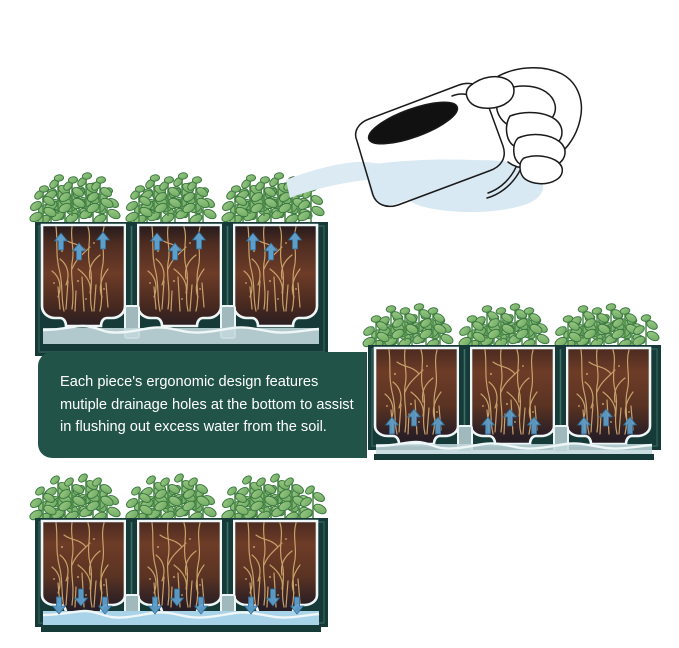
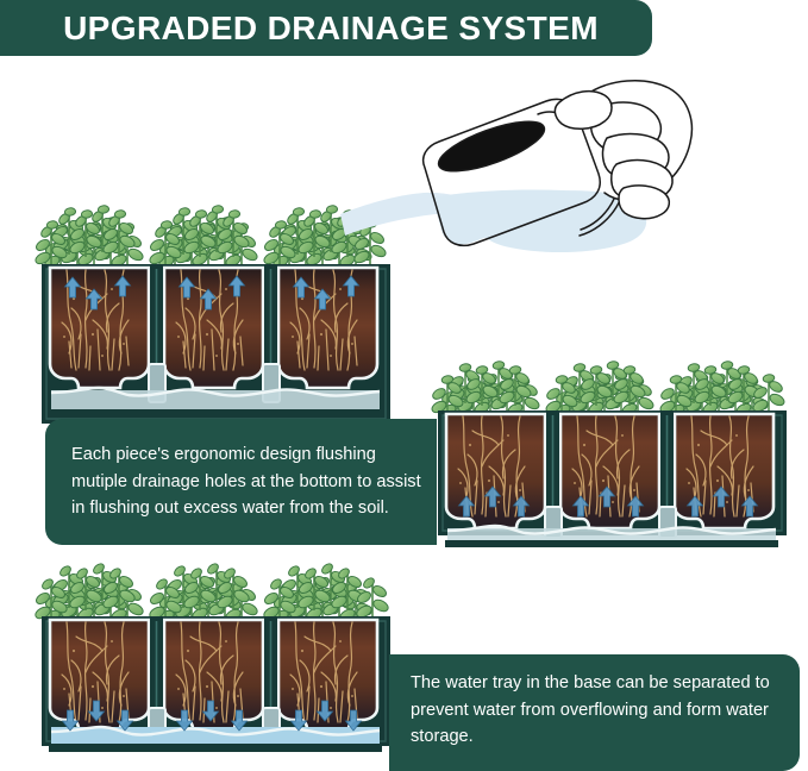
+ UPGRADED DRAINAGE SYSTEM
- Each piece's ergonomic design features mutiple drainage holes at the bottom to assist in flushing out excess water from the soil.
+ Each piece's ergonomic design flushing mutiple drainage holes at the bottom to assist in flushing out excess water from the soil.
+ The water tray in the base can be separated to prevent water from overflowing and form water storage.
